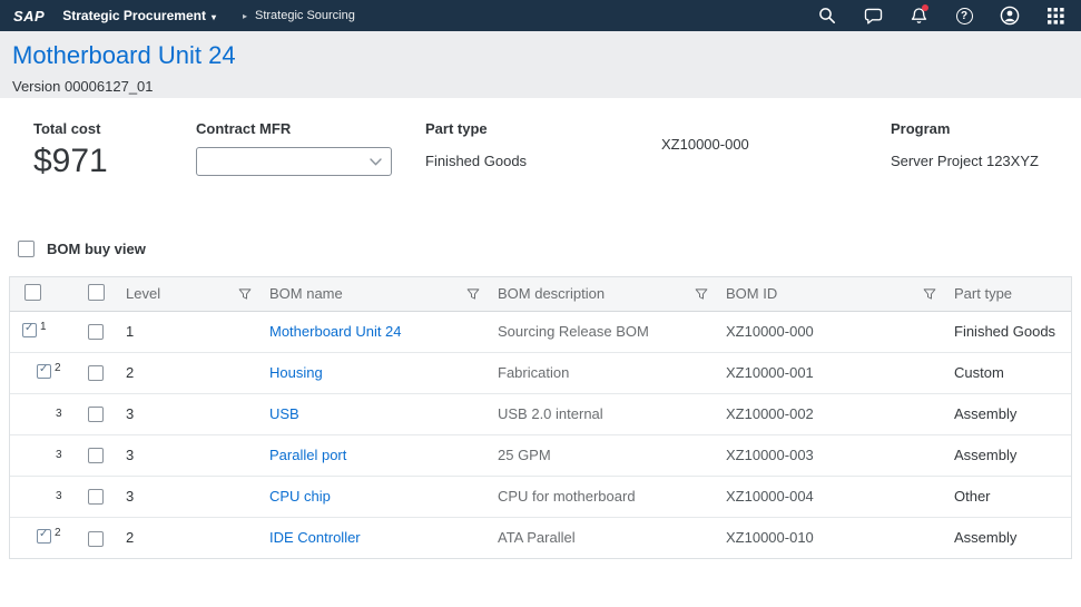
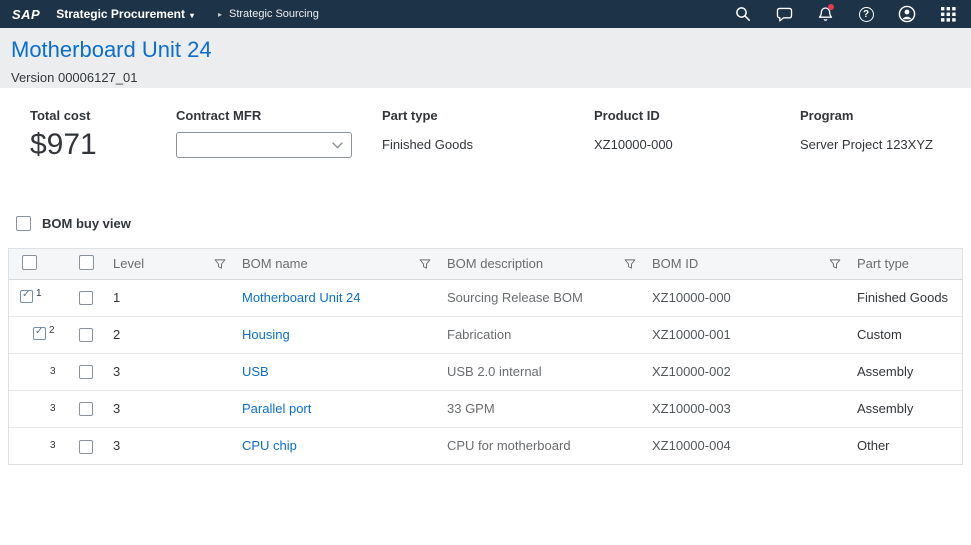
  SAP
  Strategic Procurement
  ▾
  ▸
  Strategic Sourcing
  ?
  Motherboard Unit 24
  Version 00006127_01
  Total cost
  $971
  Contract MFR
  Part type
  Finished Goods
+ Product ID
  XZ10000-000
  Program
  Server Project 123XYZ
  BOM buy view
  		Level	BOM name	BOM description	BOM ID	Part type
  1		1	Motherboard Unit 24	Sourcing Release BOM	XZ10000-000	Finished Goods
  2		2	Housing	Fabrication	XZ10000-001	Custom
  3		3	USB	USB 2.0 internal	XZ10000-002	Assembly
- 3		3	Parallel port	25 GPM	XZ10000-003	Assembly
+ 3		3	Parallel port	33 GPM	XZ10000-003	Assembly
  3		3	CPU chip	CPU for motherboard	XZ10000-004	Other
- 2		2	IDE Controller	ATA Parallel	XZ10000-010	Assembly
